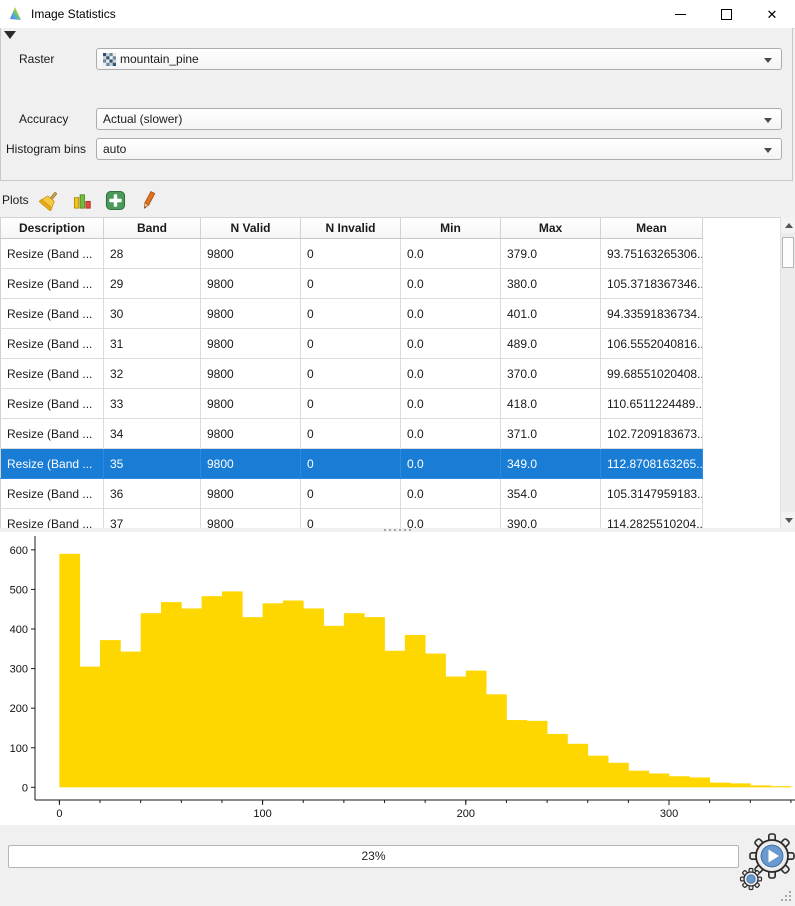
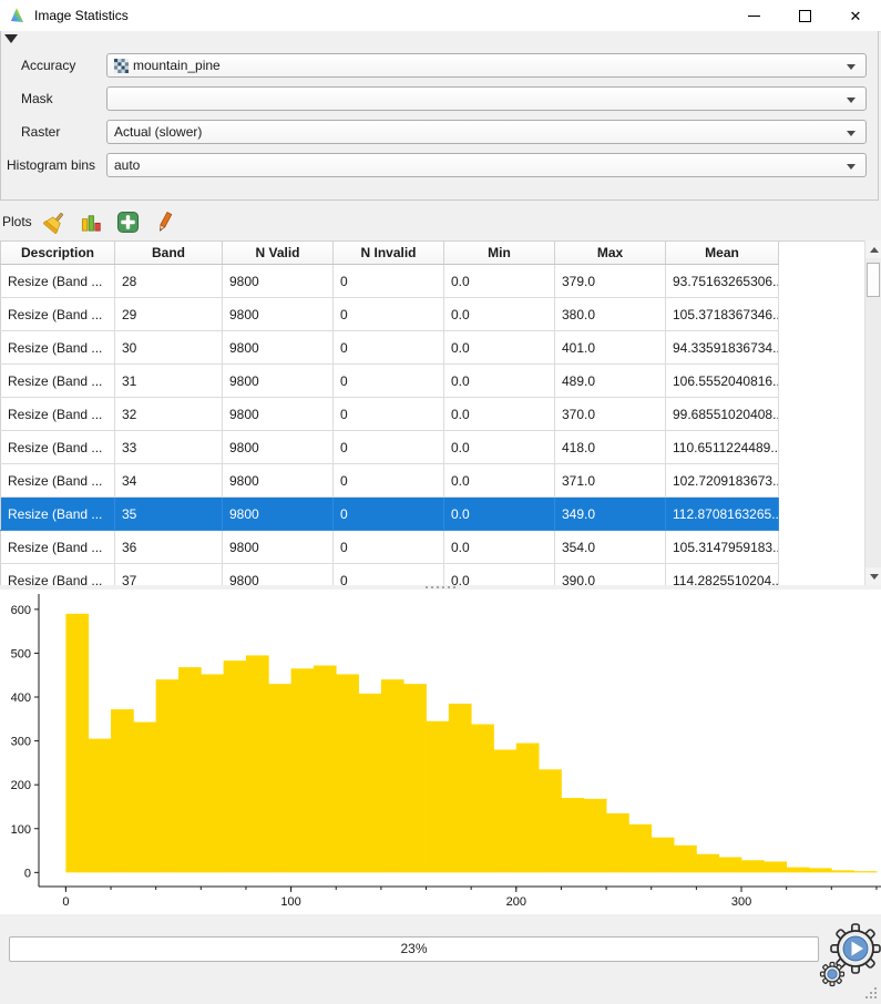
  Image Statistics
  ✕
- Raster
+ Accuracy
  mountain_pine
+ Mask
- Accuracy
+ Raster
  Actual (slower)
  Histogram bins
  auto
  Plots
  Description	Band	N Valid	N Invalid	Min	Max	Mean
  Resize (Band ...	28	9800	0	0.0	379.0	93.75163265306..
  Resize (Band ...	29	9800	0	0.0	380.0	105.3718367346..
  Resize (Band ...	30	9800	0	0.0	401.0	94.33591836734..
  Resize (Band ...	31	9800	0	0.0	489.0	106.5552040816..
  Resize (Band ...	32	9800	0	0.0	370.0	99.68551020408..
  Resize (Band ...	33	9800	0	0.0	418.0	110.6511224489..
  Resize (Band ...	34	9800	0	0.0	371.0	102.7209183673..
  Resize (Band ...	35	9800	0	0.0	349.0	112.8708163265..
  Resize (Band ...	36	9800	0	0.0	354.0	105.3147959183..
  Resize (Band ...	37	9800	0	0.0	390.0	114.2825510204..
  0
  100
  200
  300
  400
  500
  600
  0
  100
  200
  300
  23%
